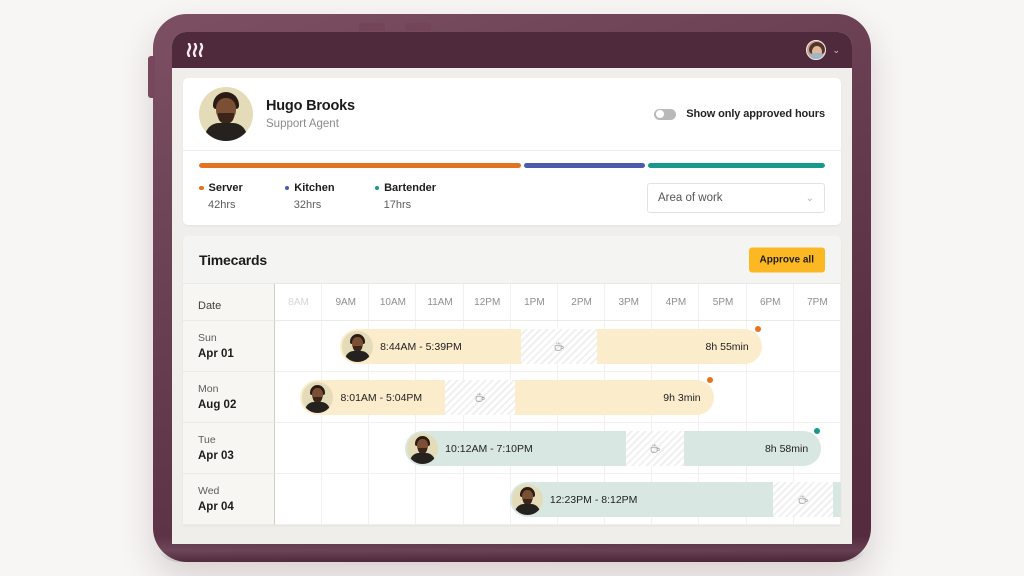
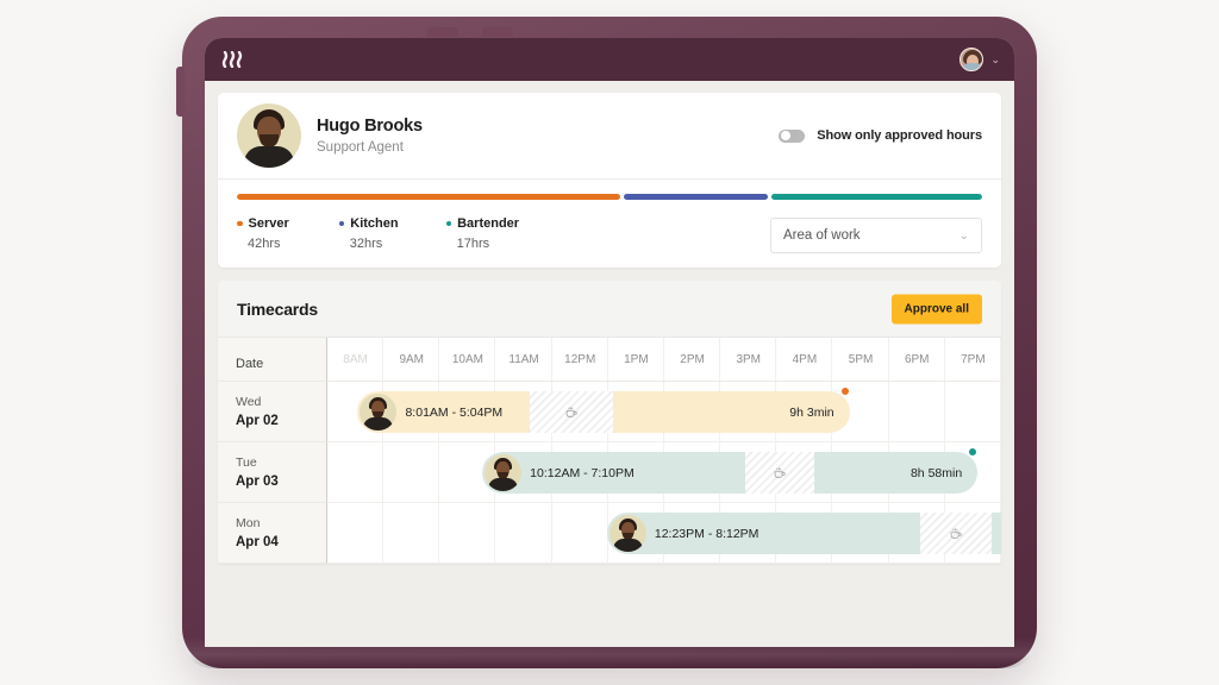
  ⌄
  Hugo Brooks
  Support Agent
  Show only approved hours
  Server
  42hrs
  Kitchen
  32hrs
  Bartender
  17hrs
  Area of work
  ⌄
  Timecards
  Approve all
  Date
  8AM
  9AM
  10AM
  11AM
  12PM
  1PM
  2PM
  3PM
  4PM
  5PM
  6PM
  7PM
- Sun
- Apr 01
- 8:44AM - 5:39PM
- 8h 55min
- Mon
+ Wed
- Aug 02
+ Apr 02
  8:01AM - 5:04PM
  9h 3min
  Tue
  Apr 03
  10:12AM - 7:10PM
  8h 58min
- Wed
+ Mon
  Apr 04
  12:23PM - 8:12PM
